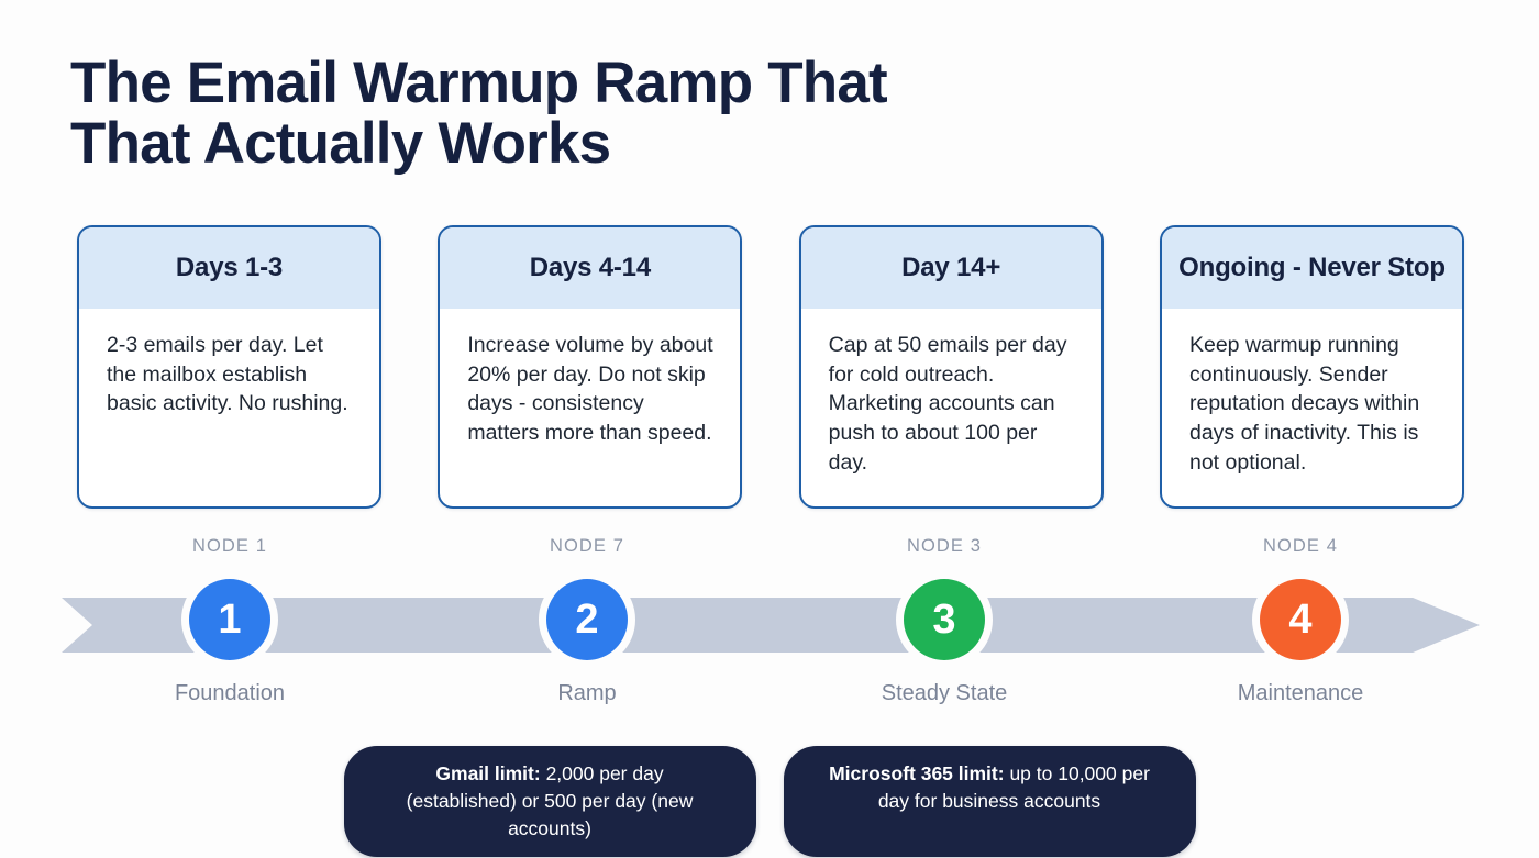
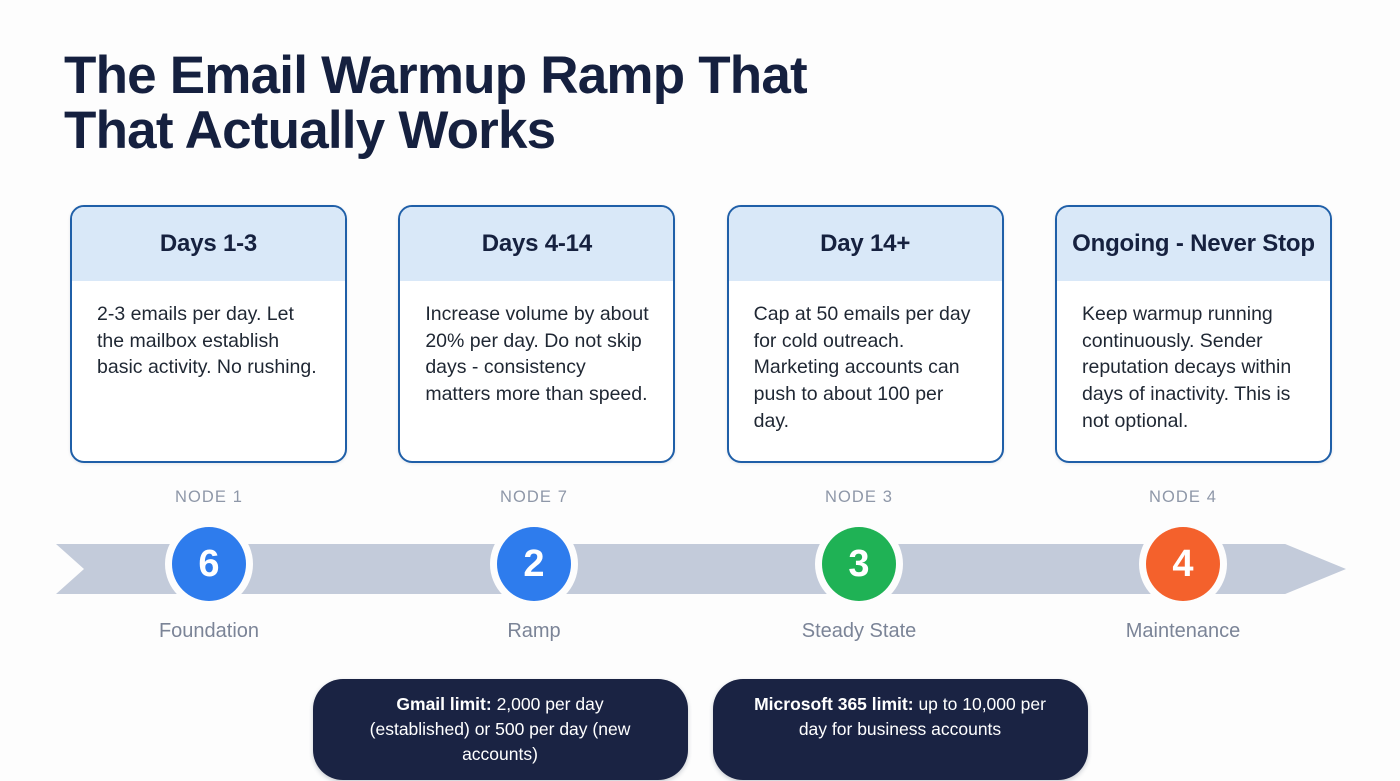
  The Email Warmup Ramp That
  That Actually Works
  Days 1-3
  2-3 emails per day. Let the mailbox establish basic activity. No rushing.
  Days 4-14
  Increase volume by about 20% per day. Do not skip days - consistency matters more than speed.
  Day 14+
  Cap at 50 emails per day for cold outreach. Marketing accounts can push to about 100 per day.
  Ongoing - Never Stop
  Keep warmup running continuously. Sender reputation decays within days of inactivity. This is not optional.
  NODE 1
- 1
+ 6
  Foundation
  NODE 7
  2
  Ramp
  NODE 3
  3
  Steady State
  NODE 4
  4
  Maintenance
  Gmail limit: 2,000 per day (established) or 500 per day (new accounts)
  Microsoft 365 limit: up to 10,000 per day for business accounts
